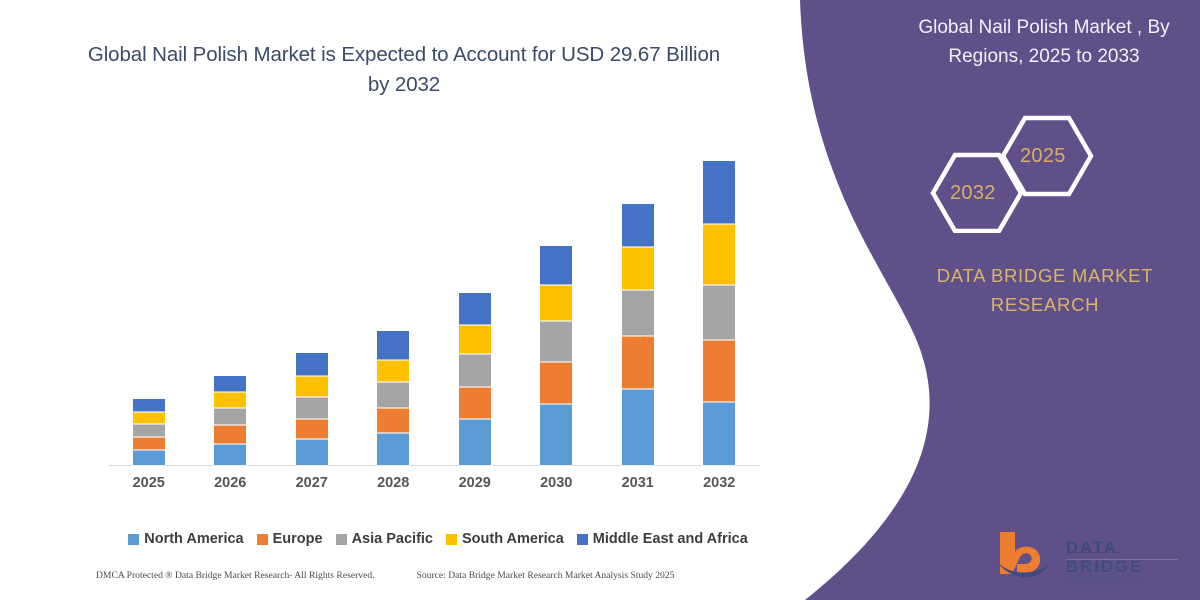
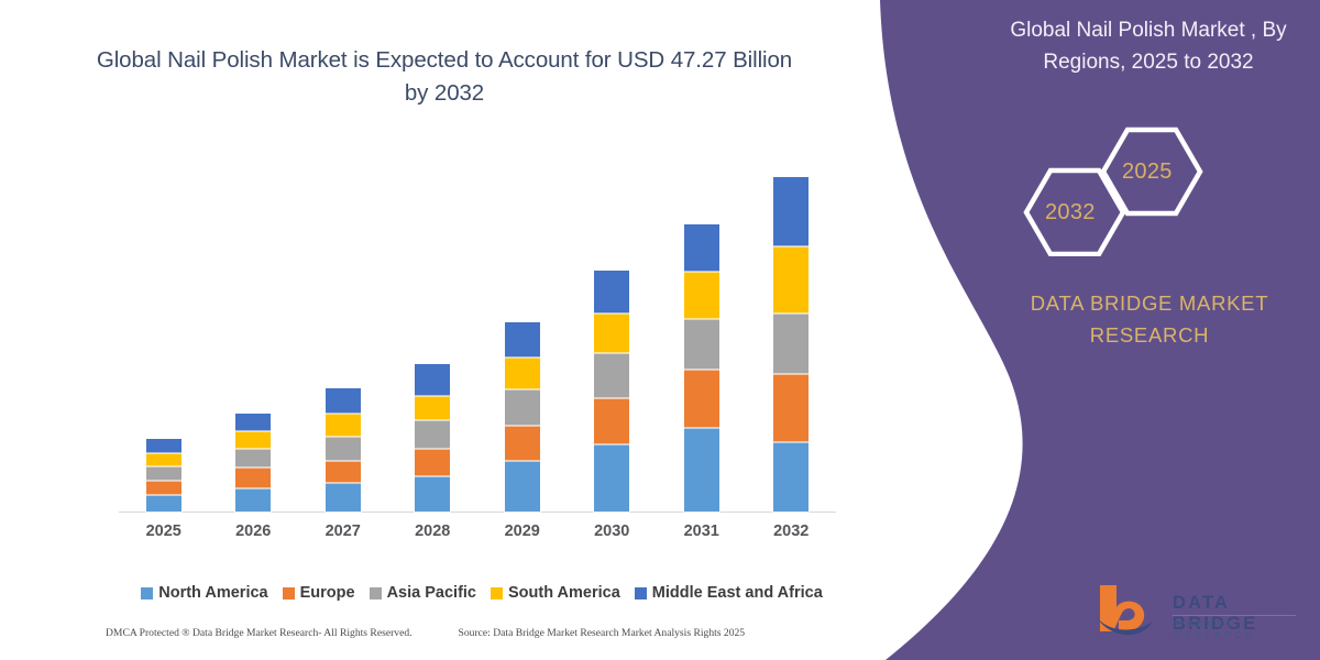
- Global Nail Polish Market is Expected to Account for USD 29.67 Billion by 2032
+ Global Nail Polish Market is Expected to Account for USD 47.27 Billion by 2032
  2025
  2026
  2027
  2028
  2029
  2030
  2031
  2032
  North America
  Europe
  Asia Pacific
  South America
  Middle East and Africa
  DMCA Protected ® Data Bridge Market Research- All Rights Reserved.
- Source: Data Bridge Market Research Market Analysis Study 2025
+ Source: Data Bridge Market Research Market Analysis Rights 2025
- Global Nail Polish Market , By Regions, 2025 to 2033
+ Global Nail Polish Market , By Regions, 2025 to 2032
  2032
  2025
  DATA BRIDGE MARKET RESEARCH
  DATA BRIDGE
